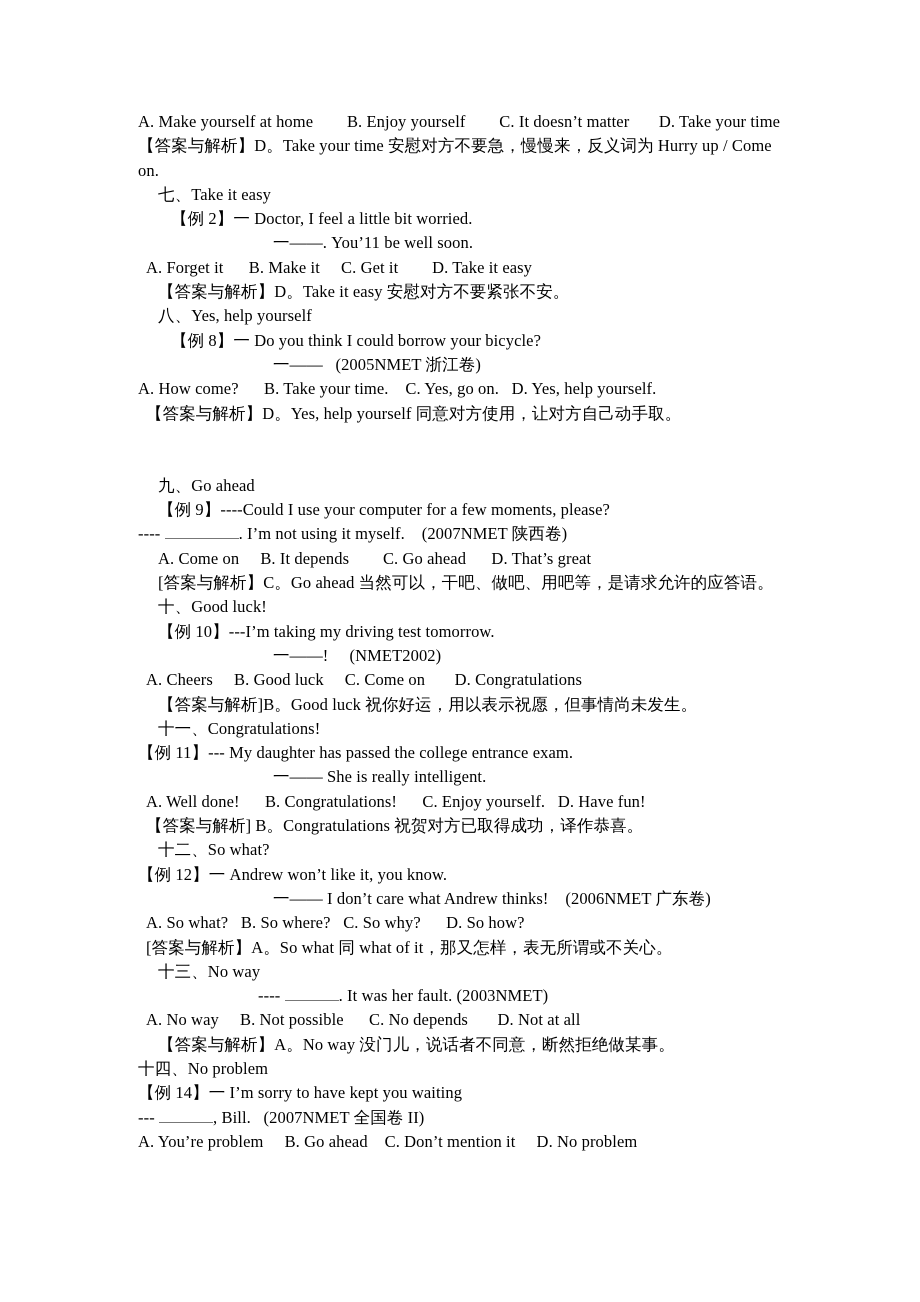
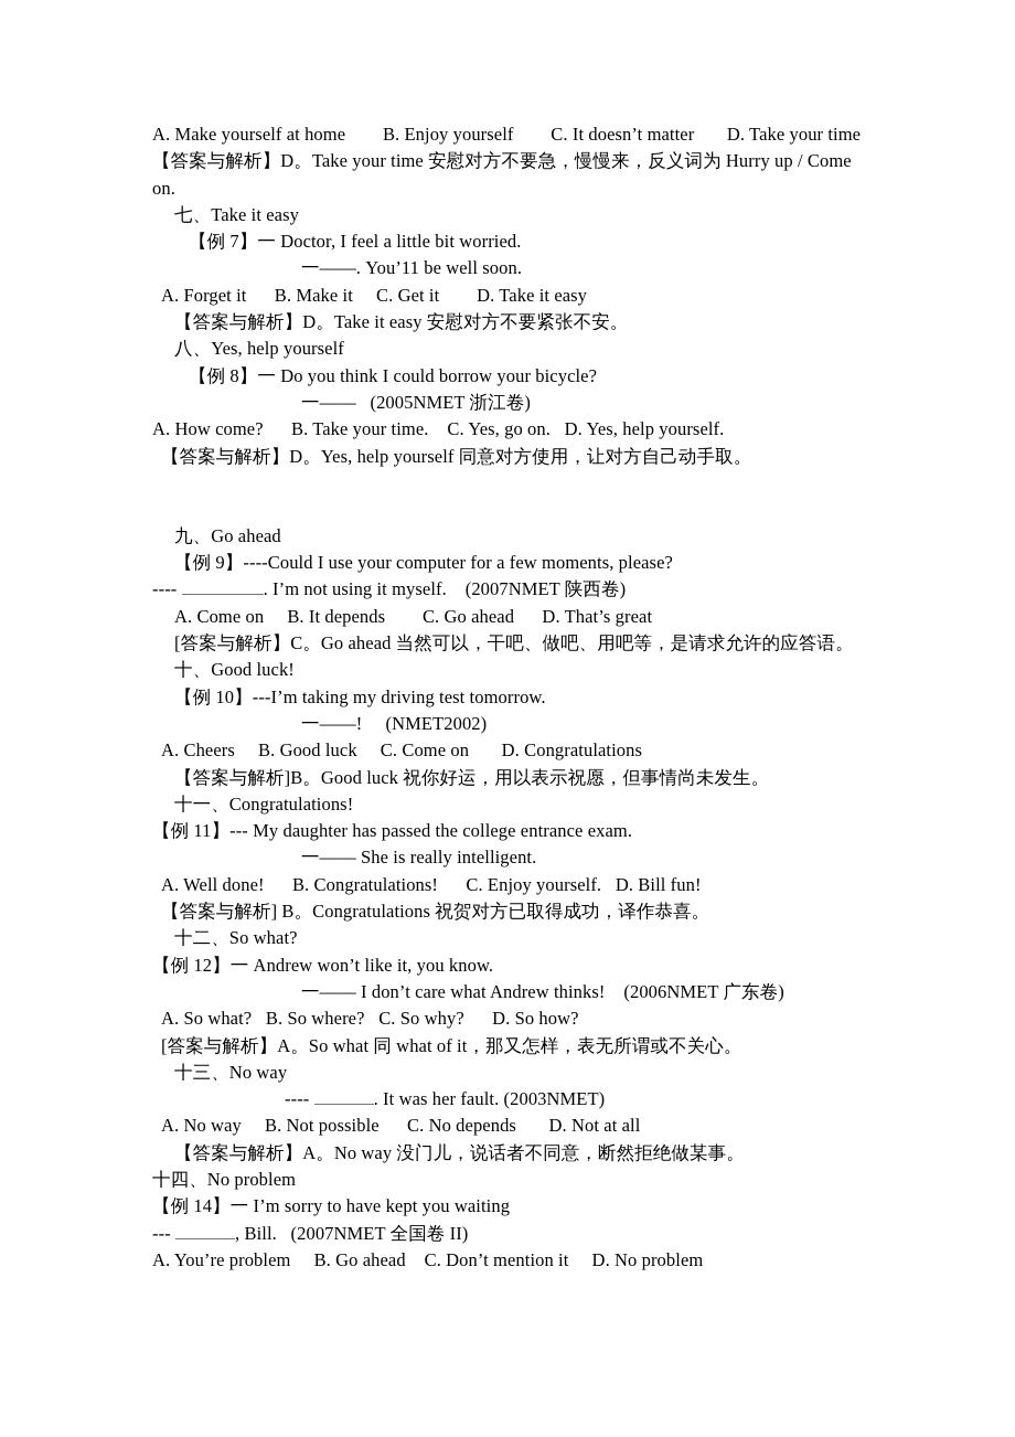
  A. Make yourself at home B. Enjoy yourself C. It doesn’t matter D. Take your time
  【答案与解析】D。Take your time 安慰对方不要急，慢慢来，反义词为 Hurry up / Come
  on.
  七、Take it easy
- 【例 2】一 Doctor, I feel a little bit worried.
+ 【例 7】一 Doctor, I feel a little bit worried.
  一——. You’11 be well soon.
  A. Forget it B. Make it C. Get it D. Take it easy
  【答案与解析】D。Take it easy 安慰对方不要紧张不安。
  八、Yes, help yourself
  【例 8】一 Do you think I could borrow your bicycle?
  一—— (2005NMET 浙江卷)
  A. How come? B. Take your time. C. Yes, go on. D. Yes, help yourself.
  【答案与解析】D。Yes, help yourself 同意对方使用，让对方自己动手取。
  九、Go ahead
  【例 9】----Could I use your computer for a few moments, please?
  ---- . I’m not using it myself. (2007NMET 陕西卷)
  A. Come on B. It depends C. Go ahead D. That’s great
  [答案与解析】C。Go ahead 当然可以，干吧、做吧、用吧等，是请求允许的应答语。
  十、Good luck!
  【例 10】---I’m taking my driving test tomorrow.
  一——! (NMET2002)
  A. Cheers B. Good luck C. Come on D. Congratulations
  【答案与解析]B。Good luck 祝你好运，用以表示祝愿，但事情尚未发生。
  十一、Congratulations!
  【例 11】--- My daughter has passed the college entrance exam.
  一—— She is really intelligent.
- A. Well done! B. Congratulations! C. Enjoy yourself. D. Have fun!
+ A. Well done! B. Congratulations! C. Enjoy yourself. D. Bill fun!
  【答案与解析] B。Congratulations 祝贺对方已取得成功，译作恭喜。
  十二、So what?
  【例 12】一 Andrew won’t like it, you know.
  一—— I don’t care what Andrew thinks! (2006NMET 广东卷)
  A. So what? B. So where? C. So why? D. So how?
  [答案与解析】A。So what 同 what of it，那又怎样，表无所谓或不关心。
  十三、No way
  ---- . It was her fault. (2003NMET)
  A. No way B. Not possible C. No depends D. Not at all
  【答案与解析】A。No way 没门儿，说话者不同意，断然拒绝做某事。
  十四、No problem
  【例 14】一 I’m sorry to have kept you waiting
  --- , Bill. (2007NMET 全国卷 II)
  A. You’re problem B. Go ahead C. Don’t mention it D. No problem
